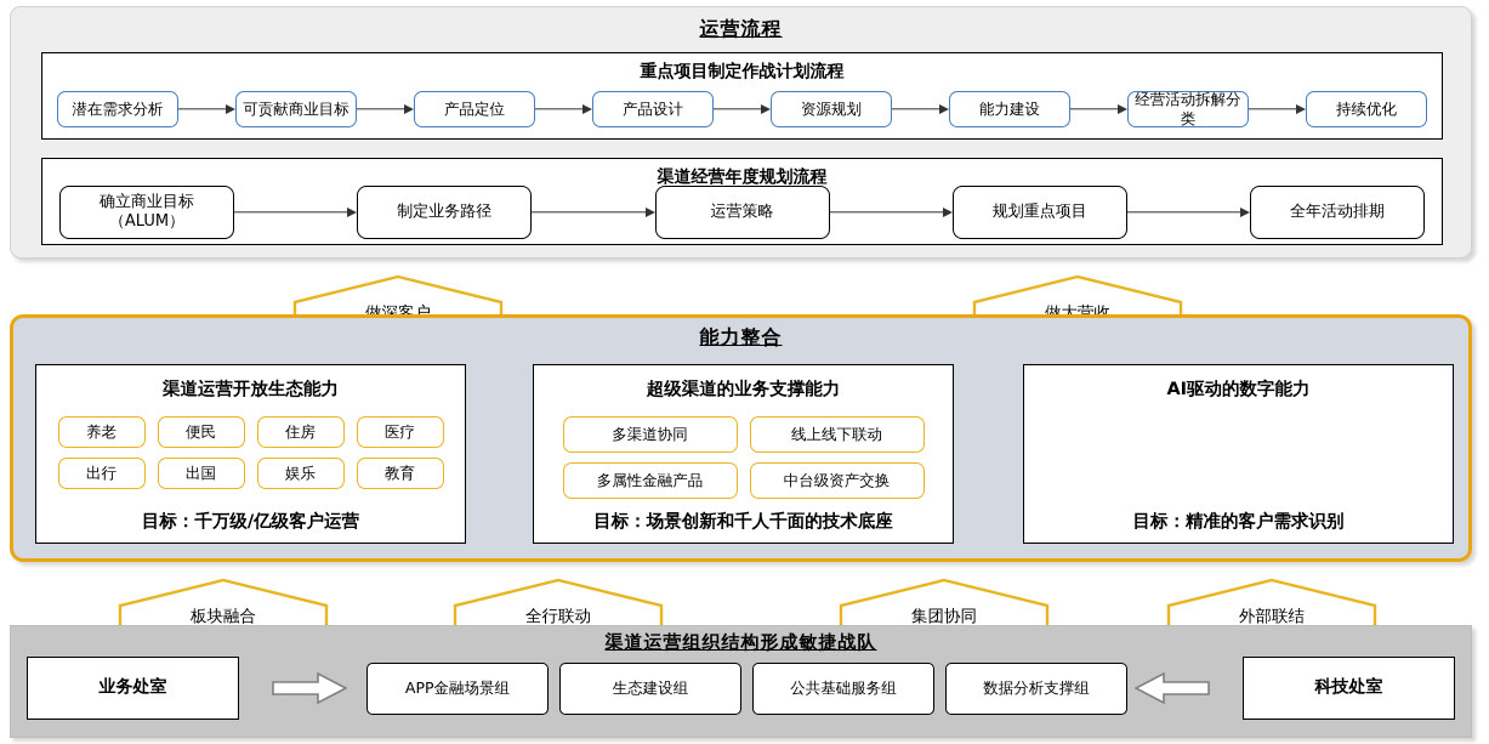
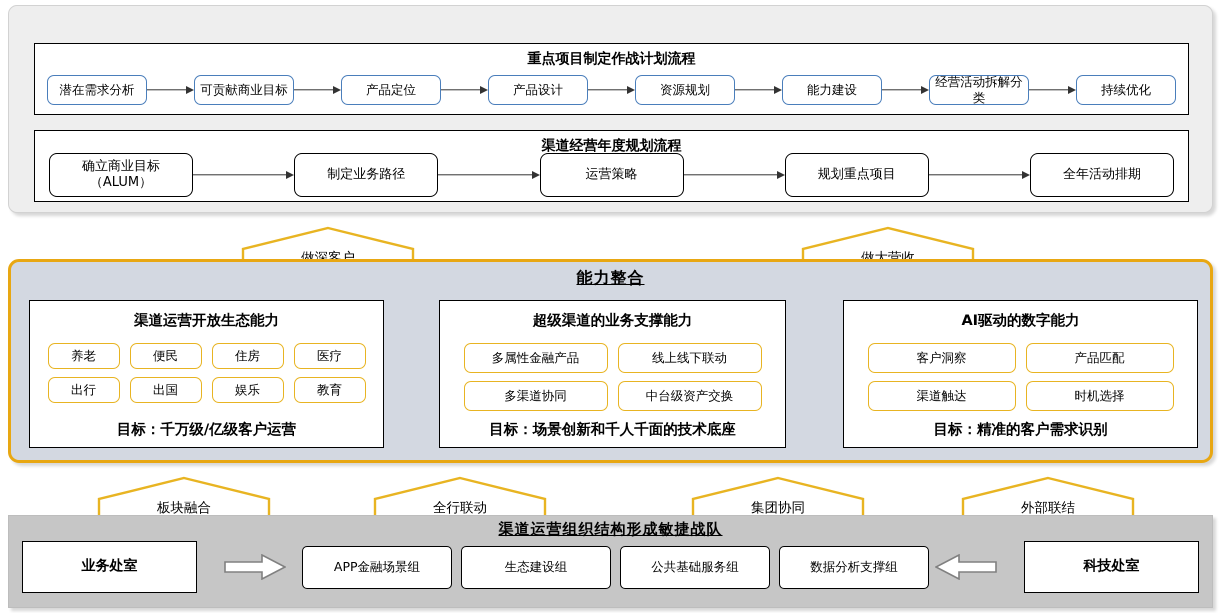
- 运营流程
  重点项目制定作战计划流程
  潜在需求分析
  可贡献商业目标
  产品定位
  产品设计
  资源规划
  能力建设
  经营活动拆解分类
  持续优化
  渠道经营年度规划流程
  确立商业目标
  （ALUM）
  制定业务路径
  运营策略
  规划重点项目
  全年活动排期
  做深客户
  做大营收
  能力整合
  渠道运营开放生态能力
  养老
  便民
  住房
  医疗
  出行
  出国
  娱乐
  教育
  目标：千万级/亿级客户运营
  超级渠道的业务支撑能力
- 多渠道协同
+ 多属性金融产品
  线上线下联动
- 多属性金融产品
+ 多渠道协同
  中台级资产交换
  目标：场景创新和千人千面的技术底座
  AI驱动的数字能力
+ 客户洞察
+ 产品匹配
+ 渠道触达
+ 时机选择
  目标：精准的客户需求识别
  板块融合
  全行联动
  集团协同
  外部联结
  渠道运营组织结构形成敏捷战队
  业务处室
  科技处室
  APP金融场景组
  生态建设组
  公共基础服务组
  数据分析支撑组
